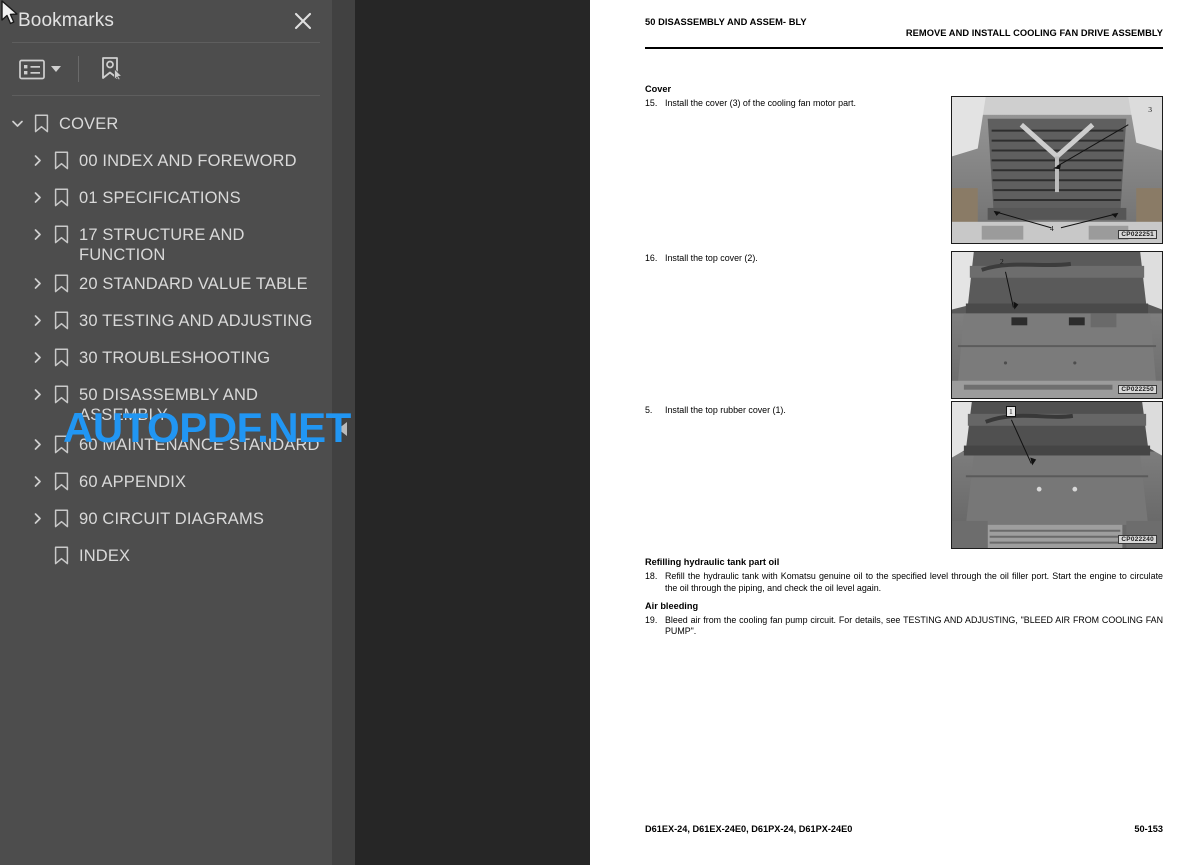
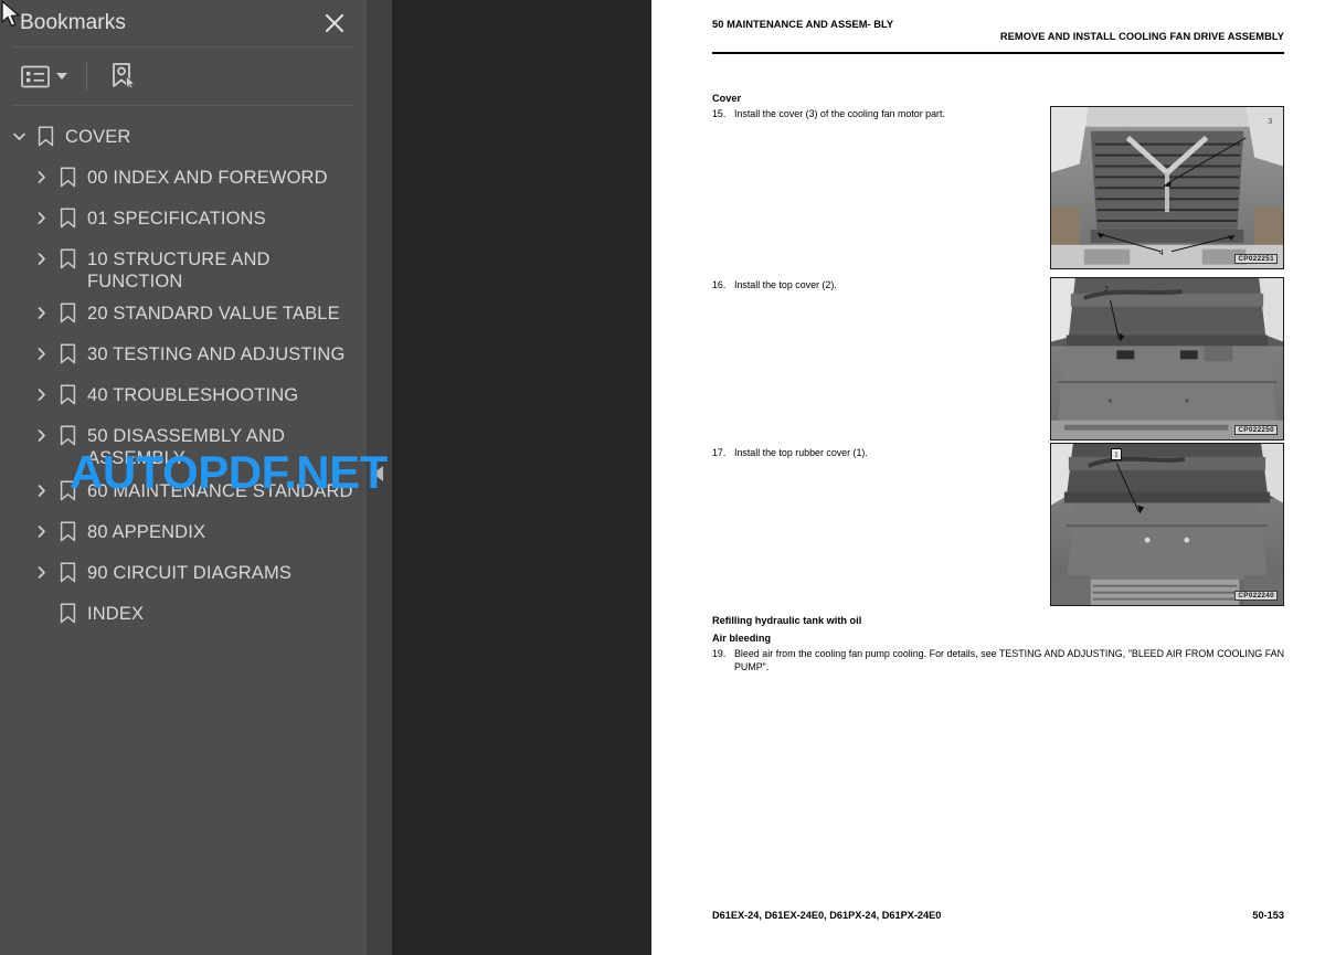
  Bookmarks
  COVER
  00 INDEX AND FOREWORD
  01 SPECIFICATIONS
- 17 STRUCTURE AND FUNCTION
+ 10 STRUCTURE AND FUNCTION
  20 STANDARD VALUE TABLE
  30 TESTING AND ADJUSTING
- 30 TROUBLESHOOTING
+ 40 TROUBLESHOOTING
  50 DISASSEMBLY AND
  ASSEMBLY
  60 MAINTENANCE STANDARD
- 60 APPENDIX
+ 80 APPENDIX
  90 CIRCUIT DIAGRAMS
  INDEX
- 50 DISASSEMBLY AND ASSEM- BLY
+ 50 MAINTENANCE AND ASSEM- BLY
  REMOVE AND INSTALL COOLING FAN DRIVE ASSEMBLY
  Cover
  15.
  Install the cover (3) of the cooling fan motor part.
  16.
  Install the top cover (2).
- 5.
+ 17.
  Install the top rubber cover (1).
- Refilling hydraulic tank part oil
+ Refilling hydraulic tank with oil
- 18.
- Refill the hydraulic tank with Komatsu genuine oil to the specified level through the oil filler port. Start the engine to circulate the oil through the piping, and check the oil level again.
  Air bleeding
  19.
- Bleed air from the cooling fan pump circuit. For details, see TESTING AND ADJUSTING, "BLEED AIR FROM COOLING FAN PUMP".
+ Bleed air from the cooling fan pump cooling. For details, see TESTING AND ADJUSTING, "BLEED AIR FROM COOLING FAN PUMP".
  3
  4
  2
  1
  D61EX-24, D61EX-24E0, D61PX-24, D61PX-24E0
  50-153
  AUTOPDF.NET
